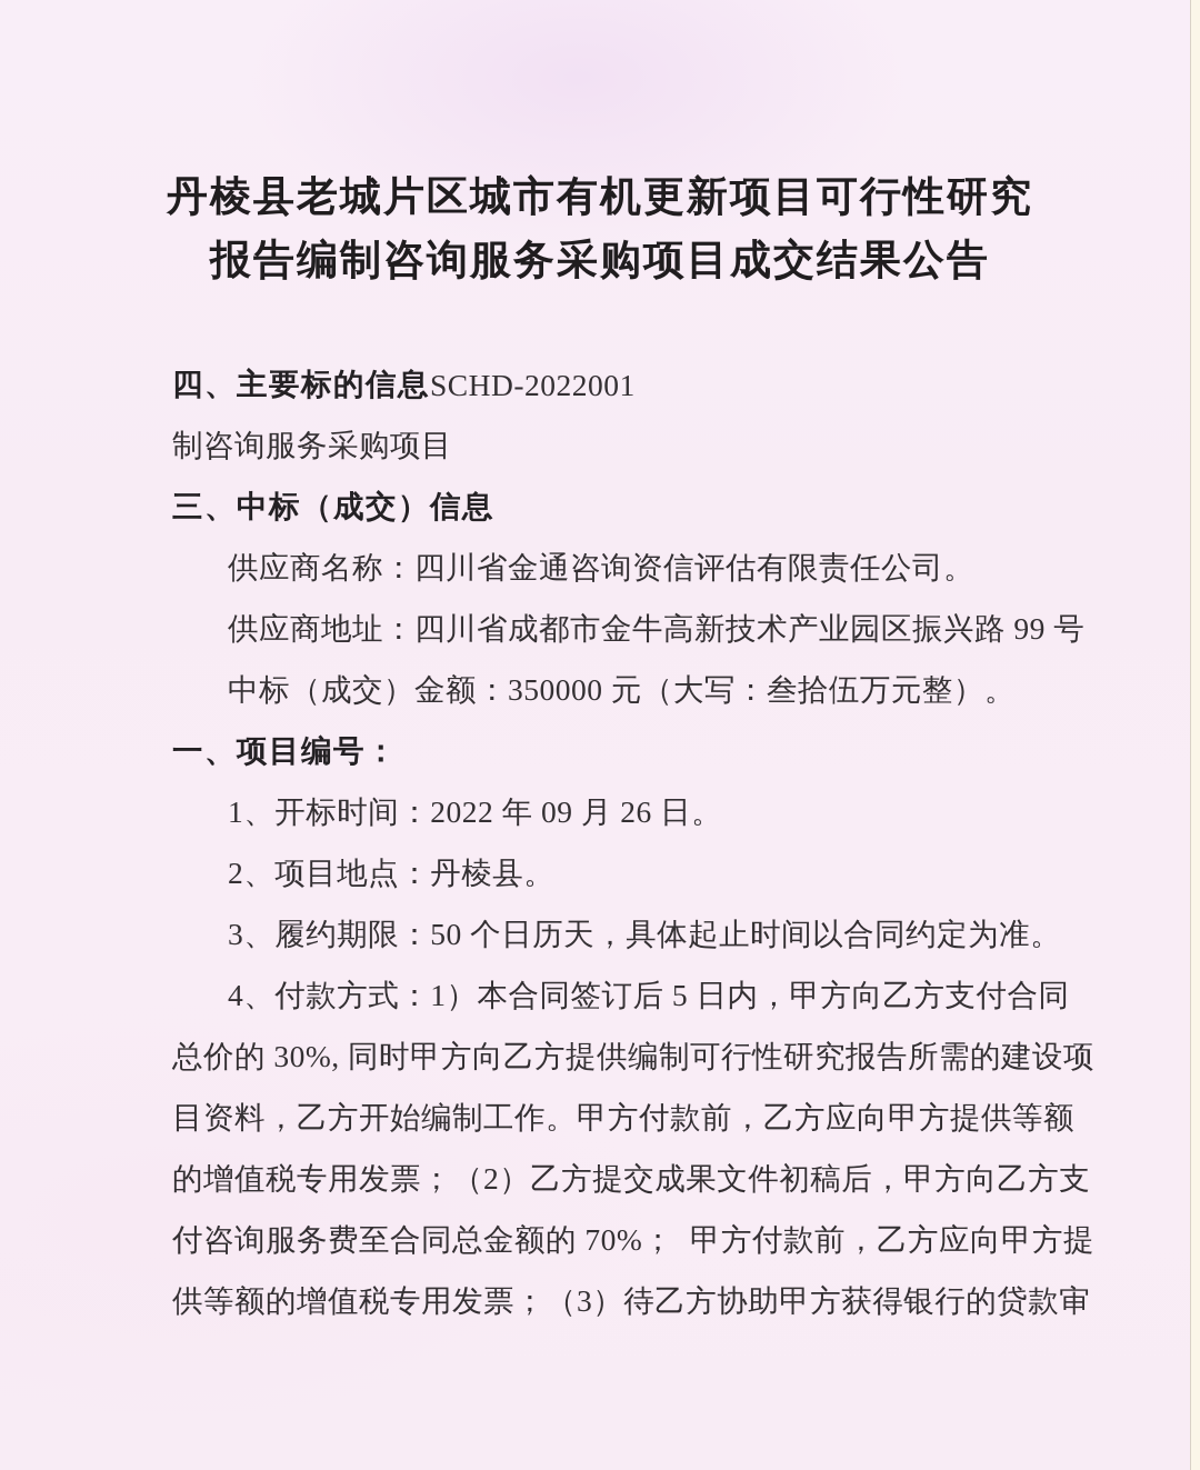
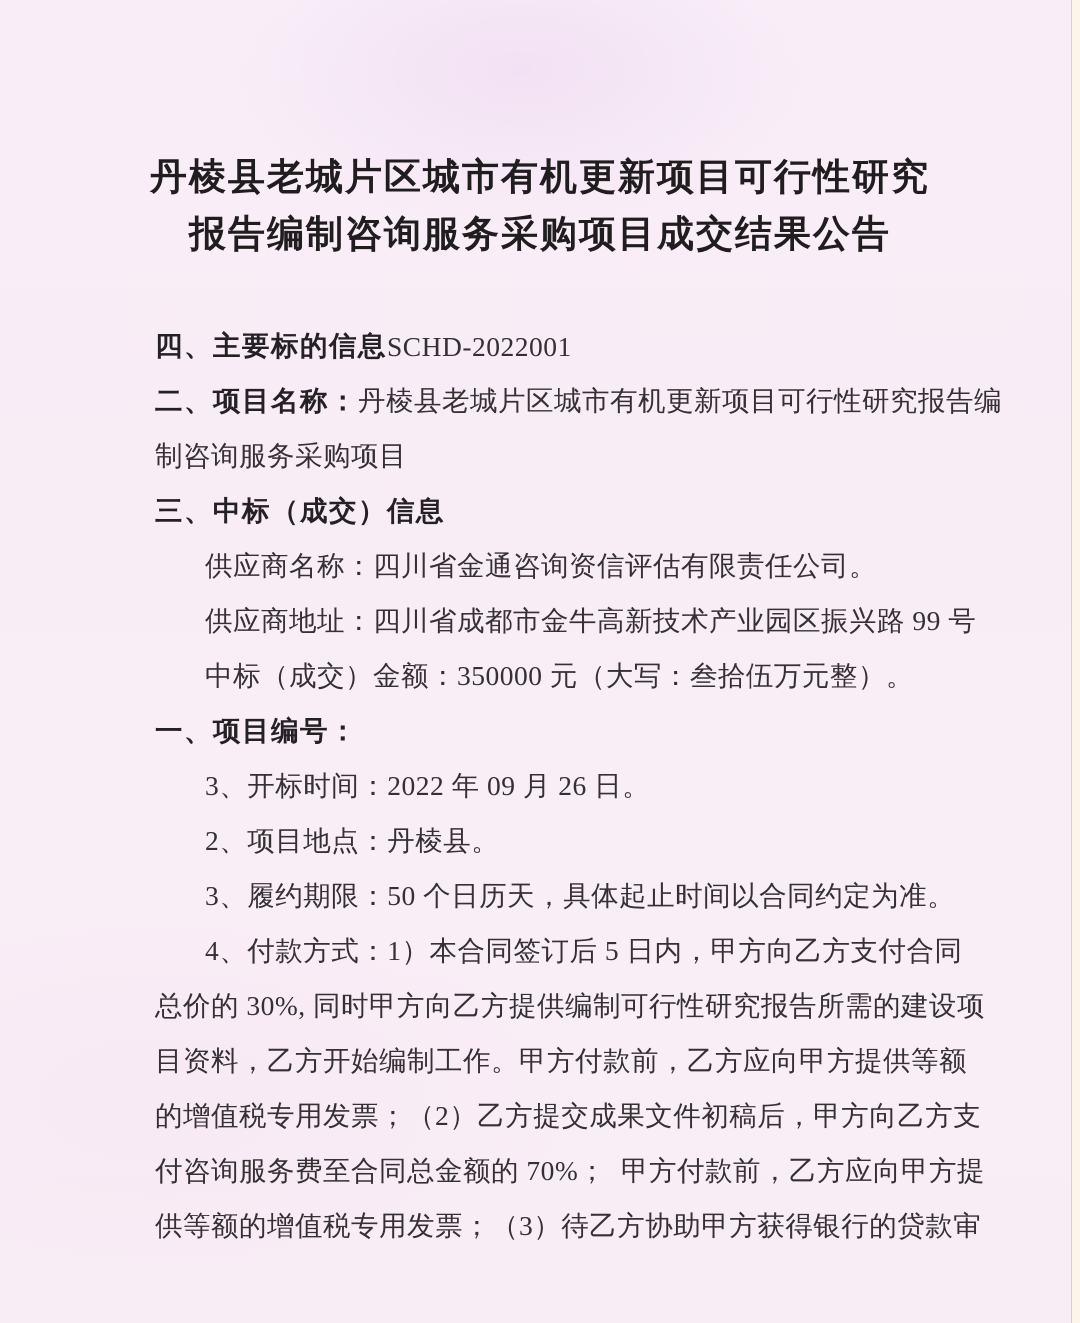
  丹棱县老城片区城市有机更新项目可行性研究
  报告编制咨询服务采购项目成交结果公告
  四、主要标的信息
  SCHD-2022001
+ 二、项目名称：
+ 丹棱县老城片区城市有机更新项目可行性研究报告编
  制咨询服务采购项目
  三、中标（成交）信息
  供应商名称：四川省金通咨询资信评估有限责任公司。
  供应商地址：四川省成都市金牛高新技术产业园区振兴路 99 号
  中标（成交）金额：350000 元（大写：叁拾伍万元整）。
  一、项目编号：
- 1、开标时间：2022 年 09 月 26 日。
+ 3、开标时间：2022 年 09 月 26 日。
  2、项目地点：丹棱县。
  3、履约期限：50 个日历天，具体起止时间以合同约定为准。
  4、付款方式：1）本合同签订后 5 日内，甲方向乙方支付合同
  总价的 30%, 同时甲方向乙方提供编制可行性研究报告所需的建设项
  目资料，乙方开始编制工作。甲方付款前，乙方应向甲方提供等额
  的增值税专用发票；（2）乙方提交成果文件初稿后，甲方向乙方支
  付咨询服务费至合同总金额的 70%； 甲方付款前，乙方应向甲方提
  供等额的增值税专用发票；（3）待乙方协助甲方获得银行的贷款审
